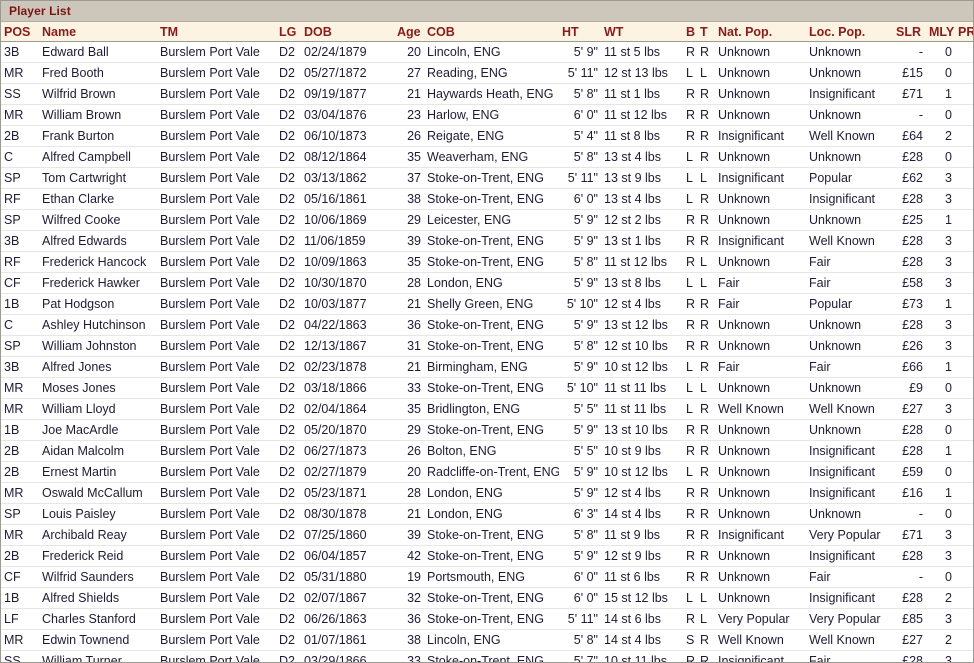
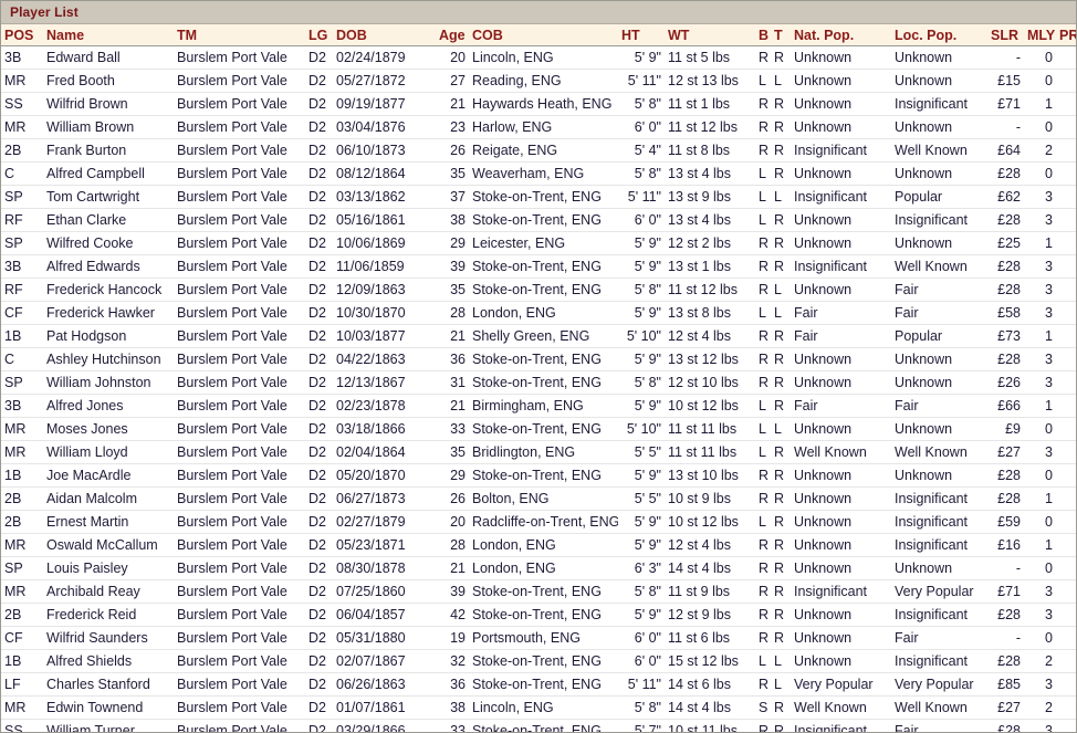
  Player List
  POS	Name	TM	LG	DOB	Age	COB	HT	WT	B	T	Nat. Pop.	Loc. Pop.	SLR	MLY	PR
  3B	Edward Ball	Burslem Port Vale	D2	02/24/1879	20	Lincoln, ENG	5' 9"	11 st 5 lbs	R	R	Unknown	Unknown	-	0
  MR	Fred Booth	Burslem Port Vale	D2	05/27/1872	27	Reading, ENG	5' 11"	12 st 13 lbs	L	L	Unknown	Unknown	£15	0
  SS	Wilfrid Brown	Burslem Port Vale	D2	09/19/1877	21	Haywards Heath, ENG	5' 8"	11 st 1 lbs	R	R	Unknown	Insignificant	£71	1
  MR	William Brown	Burslem Port Vale	D2	03/04/1876	23	Harlow, ENG	6' 0"	11 st 12 lbs	R	R	Unknown	Unknown	-	0
  2B	Frank Burton	Burslem Port Vale	D2	06/10/1873	26	Reigate, ENG	5' 4"	11 st 8 lbs	R	R	Insignificant	Well Known	£64	2
  C	Alfred Campbell	Burslem Port Vale	D2	08/12/1864	35	Weaverham, ENG	5' 8"	13 st 4 lbs	L	R	Unknown	Unknown	£28	0
  SP	Tom Cartwright	Burslem Port Vale	D2	03/13/1862	37	Stoke-on-Trent, ENG	5' 11"	13 st 9 lbs	L	L	Insignificant	Popular	£62	3
  RF	Ethan Clarke	Burslem Port Vale	D2	05/16/1861	38	Stoke-on-Trent, ENG	6' 0"	13 st 4 lbs	L	R	Unknown	Insignificant	£28	3
  SP	Wilfred Cooke	Burslem Port Vale	D2	10/06/1869	29	Leicester, ENG	5' 9"	12 st 2 lbs	R	R	Unknown	Unknown	£25	1
  3B	Alfred Edwards	Burslem Port Vale	D2	11/06/1859	39	Stoke-on-Trent, ENG	5' 9"	13 st 1 lbs	R	R	Insignificant	Well Known	£28	3
- RF	Frederick Hancock	Burslem Port Vale	D2	10/09/1863	35	Stoke-on-Trent, ENG	5' 8"	11 st 12 lbs	R	L	Unknown	Fair	£28	3
+ RF	Frederick Hancock	Burslem Port Vale	D2	12/09/1863	35	Stoke-on-Trent, ENG	5' 8"	11 st 12 lbs	R	L	Unknown	Fair	£28	3
  CF	Frederick Hawker	Burslem Port Vale	D2	10/30/1870	28	London, ENG	5' 9"	13 st 8 lbs	L	L	Fair	Fair	£58	3
  1B	Pat Hodgson	Burslem Port Vale	D2	10/03/1877	21	Shelly Green, ENG	5' 10"	12 st 4 lbs	R	R	Fair	Popular	£73	1
  C	Ashley Hutchinson	Burslem Port Vale	D2	04/22/1863	36	Stoke-on-Trent, ENG	5' 9"	13 st 12 lbs	R	R	Unknown	Unknown	£28	3
  SP	William Johnston	Burslem Port Vale	D2	12/13/1867	31	Stoke-on-Trent, ENG	5' 8"	12 st 10 lbs	R	R	Unknown	Unknown	£26	3
  3B	Alfred Jones	Burslem Port Vale	D2	02/23/1878	21	Birmingham, ENG	5' 9"	10 st 12 lbs	L	R	Fair	Fair	£66	1
  MR	Moses Jones	Burslem Port Vale	D2	03/18/1866	33	Stoke-on-Trent, ENG	5' 10"	11 st 11 lbs	L	L	Unknown	Unknown	£9	0
  MR	William Lloyd	Burslem Port Vale	D2	02/04/1864	35	Bridlington, ENG	5' 5"	11 st 11 lbs	L	R	Well Known	Well Known	£27	3
  1B	Joe MacArdle	Burslem Port Vale	D2	05/20/1870	29	Stoke-on-Trent, ENG	5' 9"	13 st 10 lbs	R	R	Unknown	Unknown	£28	0
  2B	Aidan Malcolm	Burslem Port Vale	D2	06/27/1873	26	Bolton, ENG	5' 5"	10 st 9 lbs	R	R	Unknown	Insignificant	£28	1
  2B	Ernest Martin	Burslem Port Vale	D2	02/27/1879	20	Radcliffe-on-Trent, ENG	5' 9"	10 st 12 lbs	L	R	Unknown	Insignificant	£59	0
  MR	Oswald McCallum	Burslem Port Vale	D2	05/23/1871	28	London, ENG	5' 9"	12 st 4 lbs	R	R	Unknown	Insignificant	£16	1
  SP	Louis Paisley	Burslem Port Vale	D2	08/30/1878	21	London, ENG	6' 3"	14 st 4 lbs	R	R	Unknown	Unknown	-	0
  MR	Archibald Reay	Burslem Port Vale	D2	07/25/1860	39	Stoke-on-Trent, ENG	5' 8"	11 st 9 lbs	R	R	Insignificant	Very Popular	£71	3
  2B	Frederick Reid	Burslem Port Vale	D2	06/04/1857	42	Stoke-on-Trent, ENG	5' 9"	12 st 9 lbs	R	R	Unknown	Insignificant	£28	3
  CF	Wilfrid Saunders	Burslem Port Vale	D2	05/31/1880	19	Portsmouth, ENG	6' 0"	11 st 6 lbs	R	R	Unknown	Fair	-	0
  1B	Alfred Shields	Burslem Port Vale	D2	02/07/1867	32	Stoke-on-Trent, ENG	6' 0"	15 st 12 lbs	L	L	Unknown	Insignificant	£28	2
  LF	Charles Stanford	Burslem Port Vale	D2	06/26/1863	36	Stoke-on-Trent, ENG	5' 11"	14 st 6 lbs	R	L	Very Popular	Very Popular	£85	3
  MR	Edwin Townend	Burslem Port Vale	D2	01/07/1861	38	Lincoln, ENG	5' 8"	14 st 4 lbs	S	R	Well Known	Well Known	£27	2
  SS	William Turner	Burslem Port Vale	D2	03/29/1866	33	Stoke-on-Trent, ENG	5' 7"	10 st 11 lbs	R	R	Insignificant	Fair	£28	3
